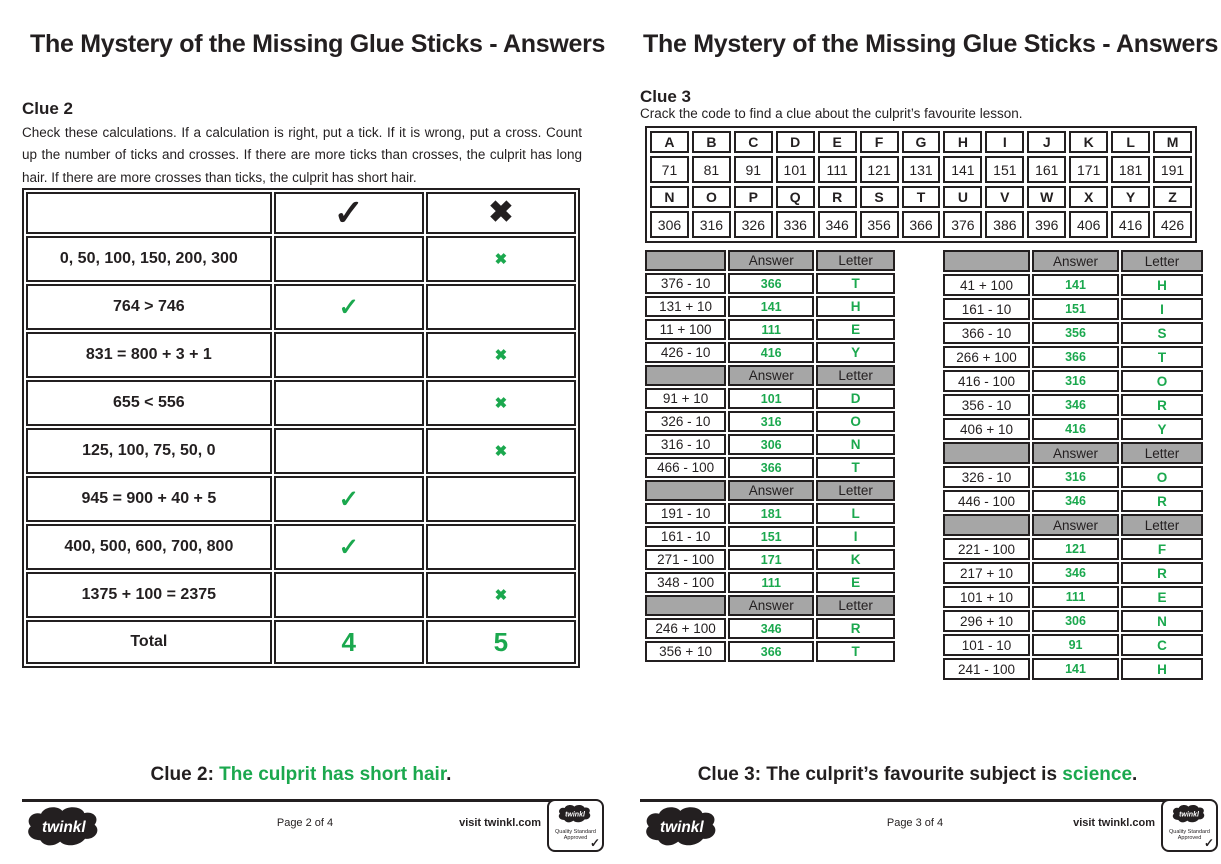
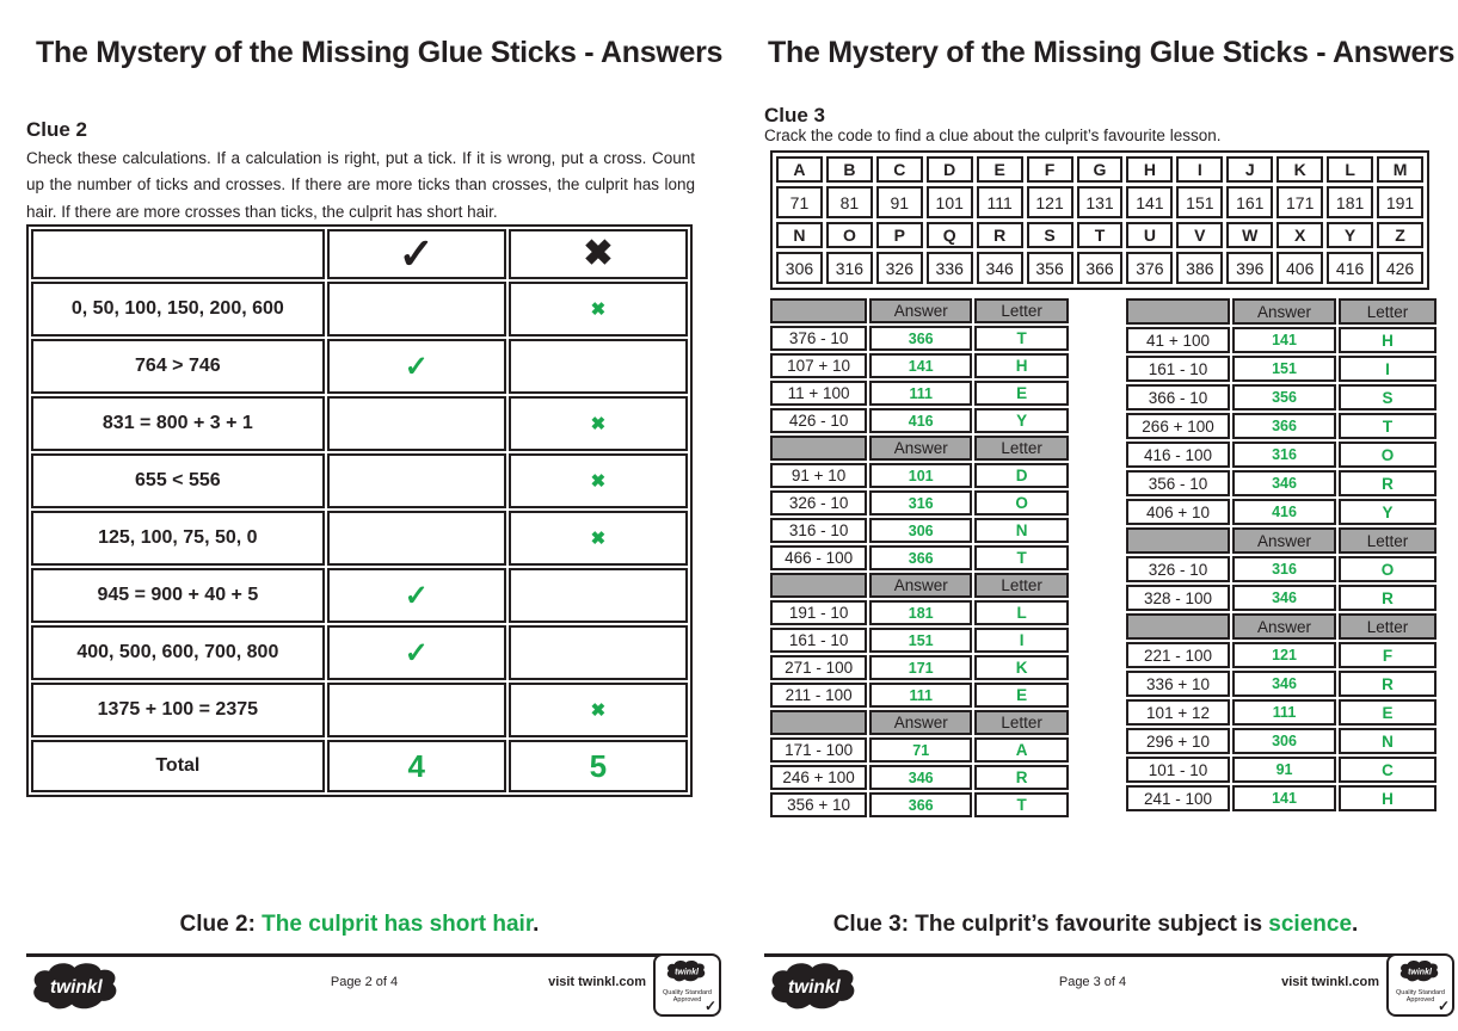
  The Mystery of the Missing Glue Sticks - Answers
  Clue 2
  Check these calculations. If a calculation is right, put a tick. If it is wrong, put a cross. Count up the number of ticks and crosses. If there are more ticks than crosses, the culprit has long hair. If there are more crosses than ticks, the culprit has short hair.
  	✓	✖
- 0, 50, 100, 150, 200, 300		✖
+ 0, 50, 100, 150, 200, 600		✖
  764 > 746	✓
  831 = 800 + 3 + 1		✖
  655 < 556		✖
  125, 100, 75, 50, 0		✖
  945 = 900 + 40 + 5	✓
  400, 500, 600, 700, 800	✓
  1375 + 100 = 2375		✖
  Total	4	5
  Clue 2: The culprit has short hair.
  twinkl
  Page 2 of 4
  visit twinkl.com
  ✓
  The Mystery of the Missing Glue Sticks - Answers
  Clue 3
  Crack the code to find a clue about the culprit’s favourite lesson.
  A	B	C	D	E	F	G	H	I	J	K	L	M
  71	81	91	101	111	121	131	141	151	161	171	181	191
  N	O	P	Q	R	S	T	U	V	W	X	Y	Z
  306	316	326	336	346	356	366	376	386	396	406	416	426
  	Answer	Letter
  376 - 10	366	T
- 131 + 10	141	H
+ 107 + 10	141	H
  11 + 100	111	E
  426 - 10	416	Y
  	Answer	Letter
  91 + 10	101	D
  326 - 10	316	O
  316 - 10	306	N
  466 - 100	366	T
  	Answer	Letter
  191 - 10	181	L
  161 - 10	151	I
  271 - 100	171	K
- 348 - 100	111	E
+ 211 - 100	111	E
  	Answer	Letter
+ 171 - 100	71	A
  246 + 100	346	R
  356 + 10	366	T
  	Answer	Letter
  41 + 100	141	H
  161 - 10	151	I
  366 - 10	356	S
  266 + 100	366	T
  416 - 100	316	O
  356 - 10	346	R
  406 + 10	416	Y
  	Answer	Letter
  326 - 10	316	O
- 446 - 100	346	R
+ 328 - 100	346	R
  	Answer	Letter
  221 - 100	121	F
- 217 + 10	346	R
+ 336 + 10	346	R
- 101 + 10	111	E
+ 101 + 12	111	E
  296 + 10	306	N
  101 - 10	91	C
  241 - 100	141	H
  Clue 3: The culprit’s favourite subject is science.
  twinkl
  Page 3 of 4
  visit twinkl.com
  ✓
